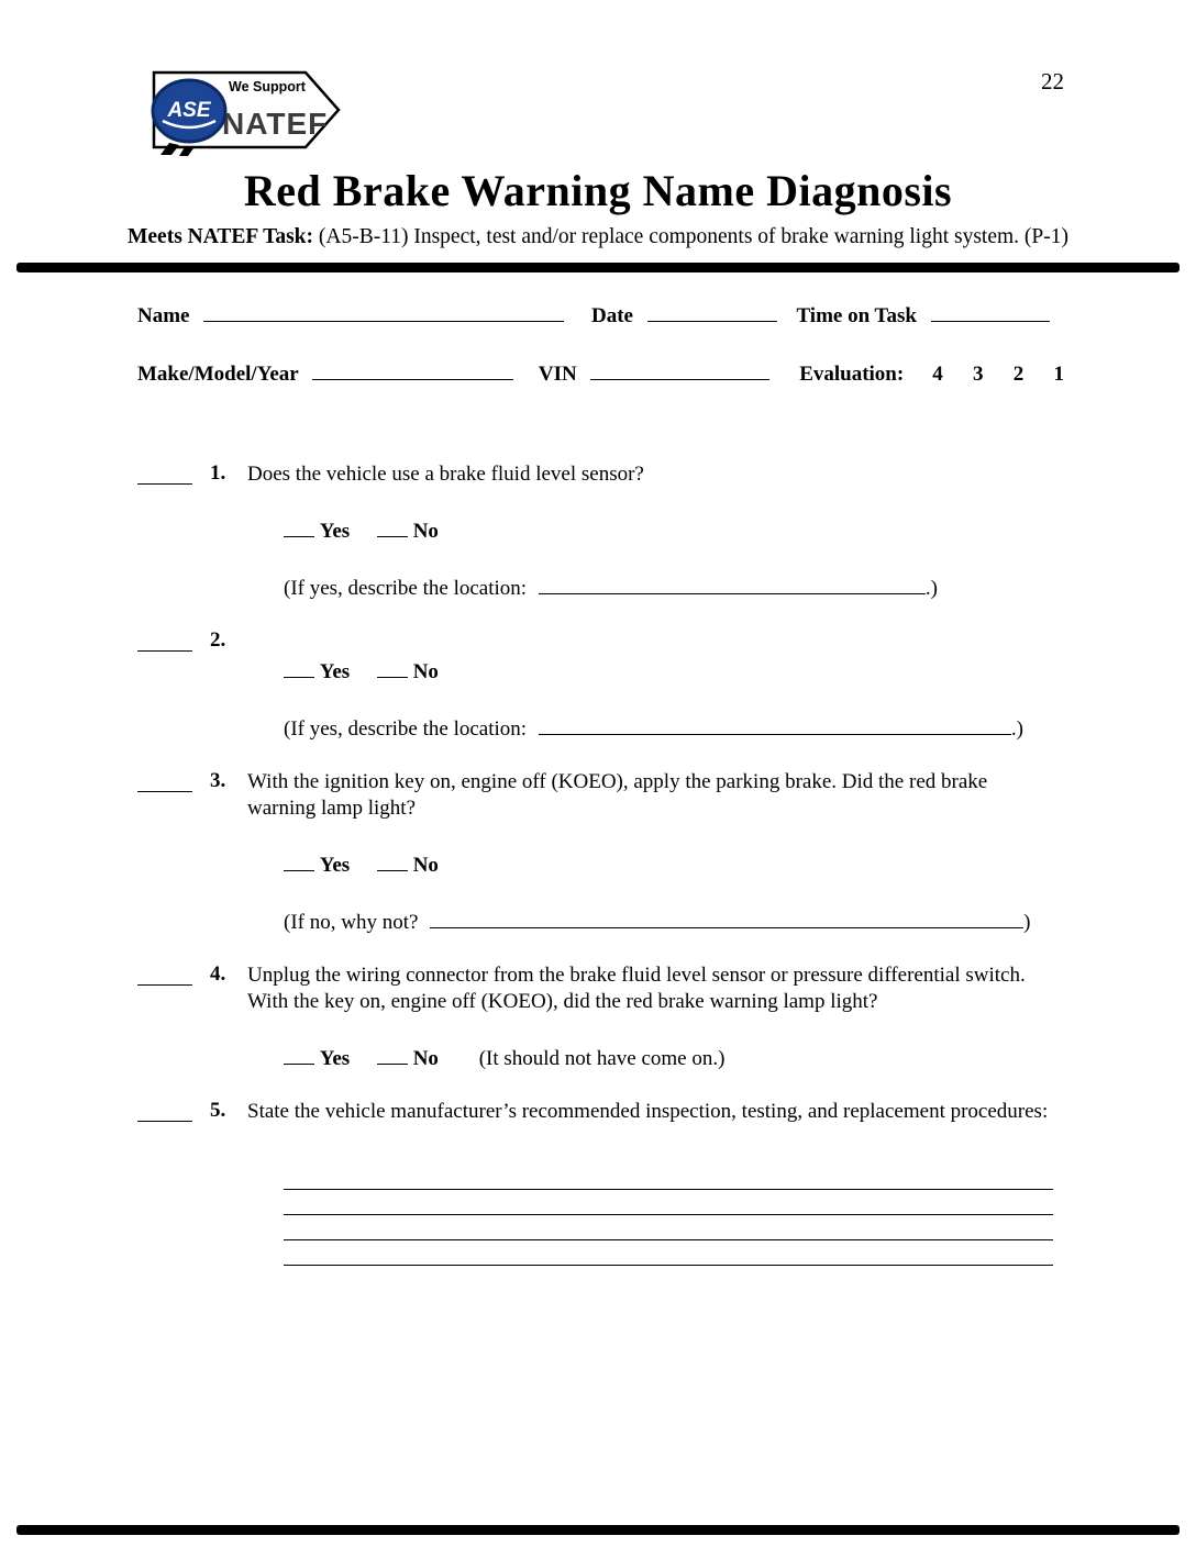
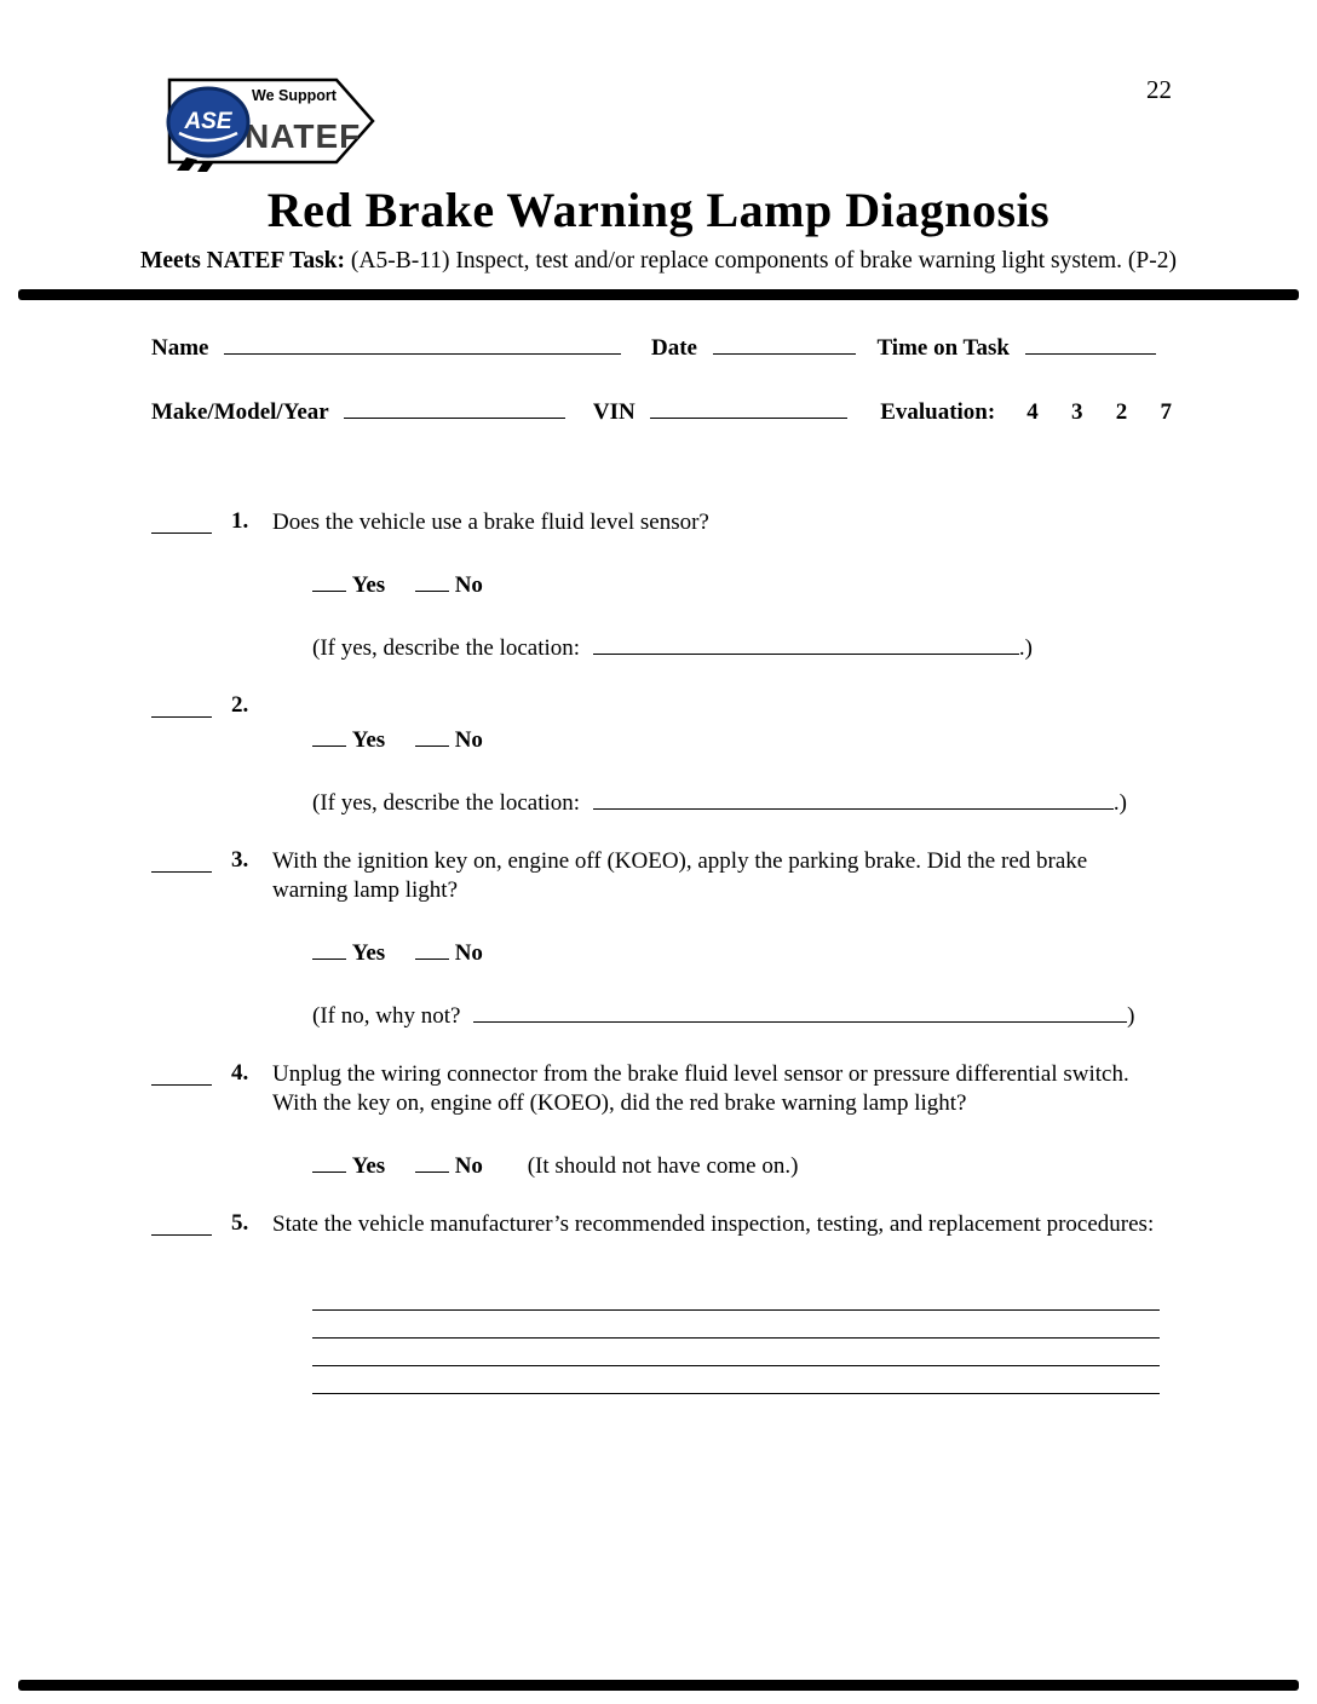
  22
  We Support
  NATEF
  ASE
- Red Brake Warning Name Diagnosis
+ Red Brake Warning Lamp Diagnosis
- Meets NATEF Task: (A5-B-11) Inspect, test and/or replace components of brake warning light system. (P-1)
+ Meets NATEF Task: (A5-B-11) Inspect, test and/or replace components of brake warning light system. (P-2)
  Name Date Time on Task
- Make/Model/Year VIN Evaluation: 4 3 2 1
+ Make/Model/Year VIN Evaluation: 4 3 2 7
  1.
  Does the vehicle use a brake fluid level sensor?
  Yes No
  (If yes, describe the location: .)
  2.
  Yes No
  (If yes, describe the location: .)
  3.
  With the ignition key on, engine off (KOEO), apply the parking brake. Did the red brake warning lamp light?
  Yes No
  (If no, why not? )
  4.
  Unplug the wiring connector from the brake fluid level sensor or pressure differential switch. With the key on, engine off (KOEO), did the red brake warning lamp light?
  Yes No (It should not have come on.)
  5.
  State the vehicle manufacturer’s recommended inspection, testing, and replacement procedures:
